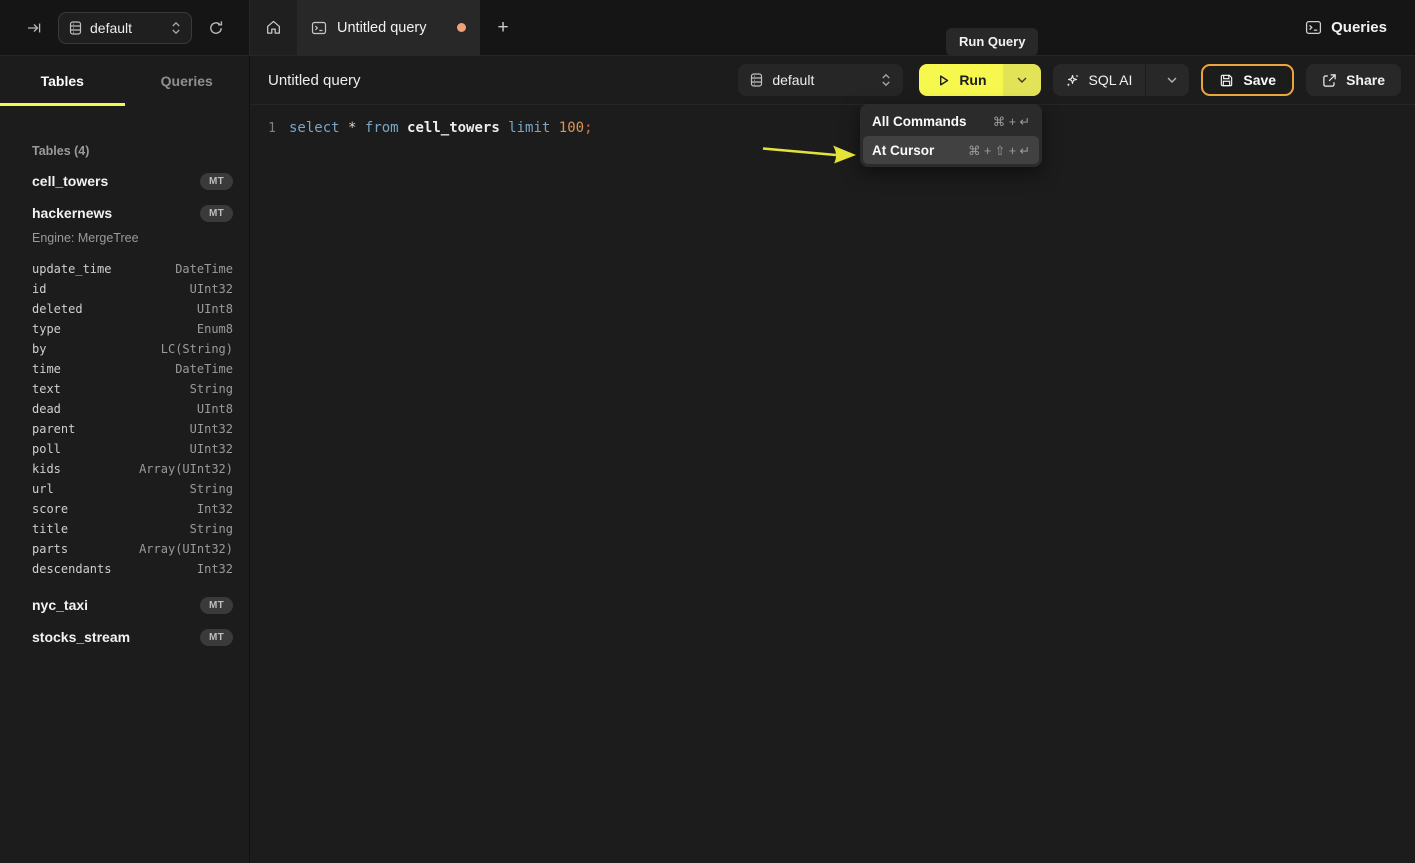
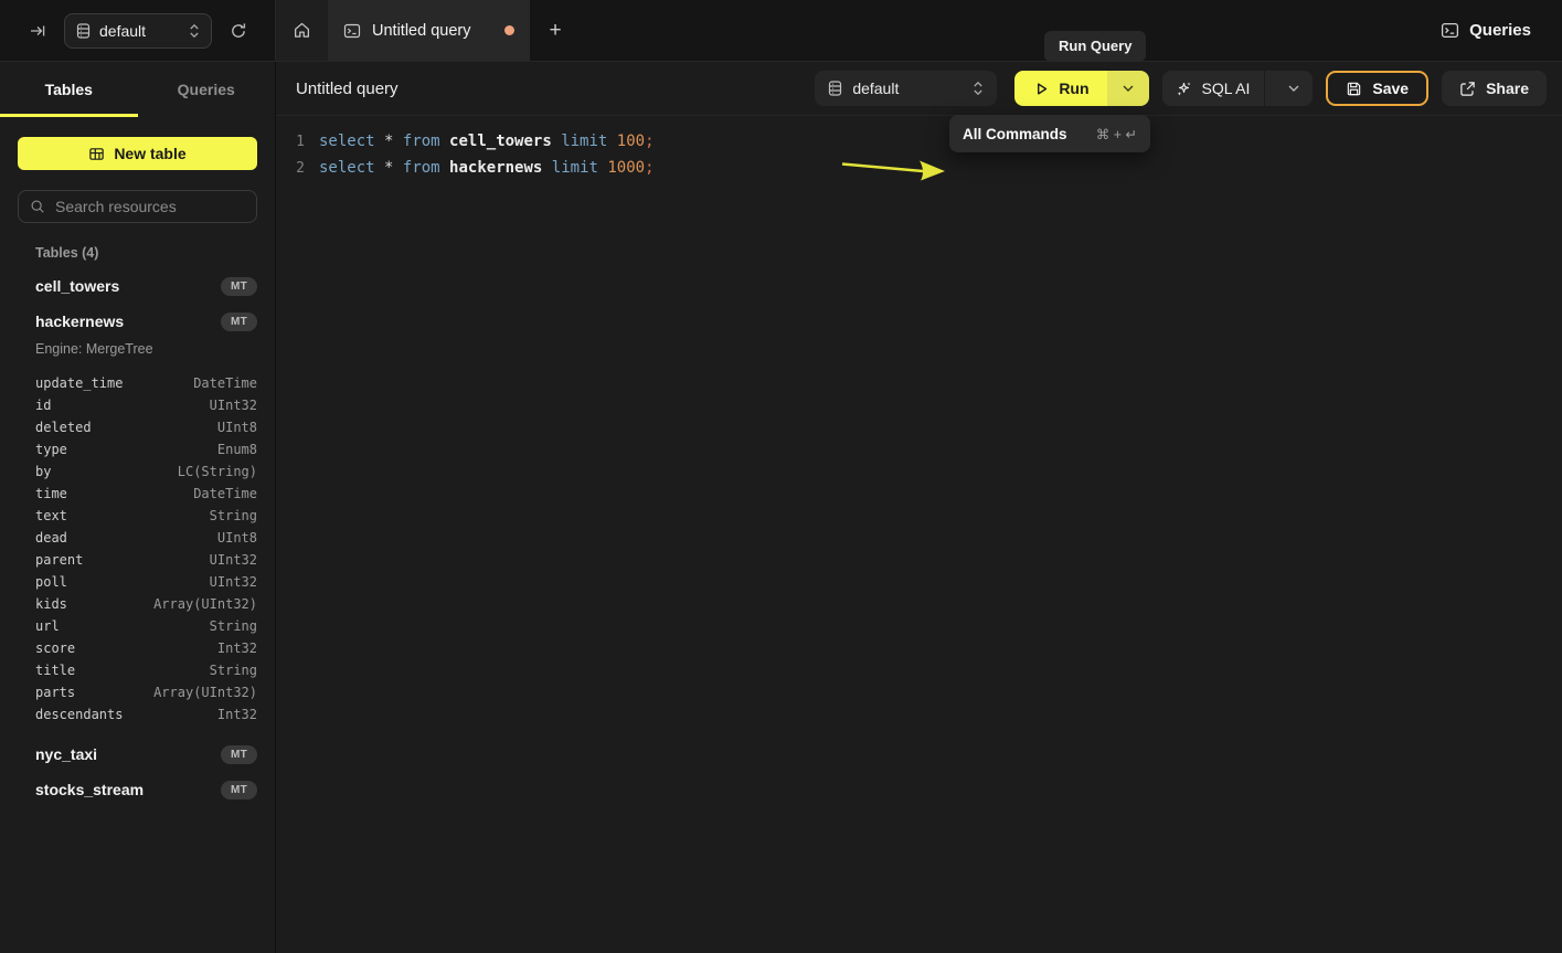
  default
  Untitled query
  +
  Queries
  Tables
  Queries
+ New table
+ Search resources
  Tables (4)
  cell_towers
  MT
  hackernews
  MT
  Engine: MergeTree
  update_time
  DateTime
  id
  UInt32
  deleted
  UInt8
  type
  Enum8
  by
  LC(String)
  time
  DateTime
  text
  String
  dead
  UInt8
  parent
  UInt32
  poll
  UInt32
  kids
  Array(UInt32)
  url
  String
  score
  Int32
  title
  String
  parts
  Array(UInt32)
  descendants
  Int32
  nyc_taxi
  MT
  stocks_stream
  MT
  Untitled query
  default
  Run
  SQL AI
  Save
  Share
  1 select * from cell_towers limit 100;
+ 2 select * from hackernews limit 1000;
  Run Query
  All Commands
  ⌘ + ↵
- At Cursor
- ⌘ + ⇧ + ↵
